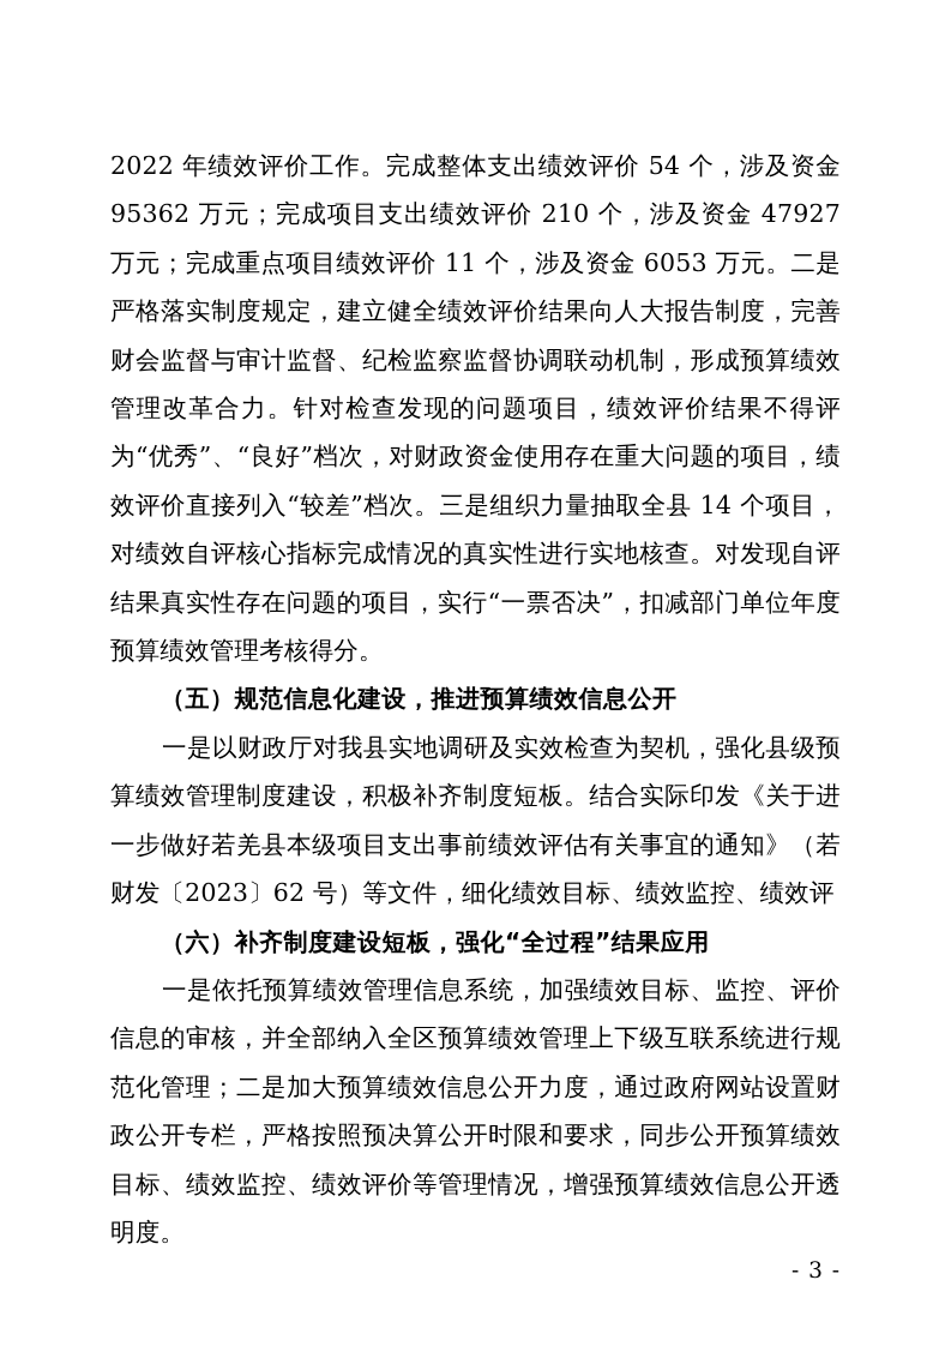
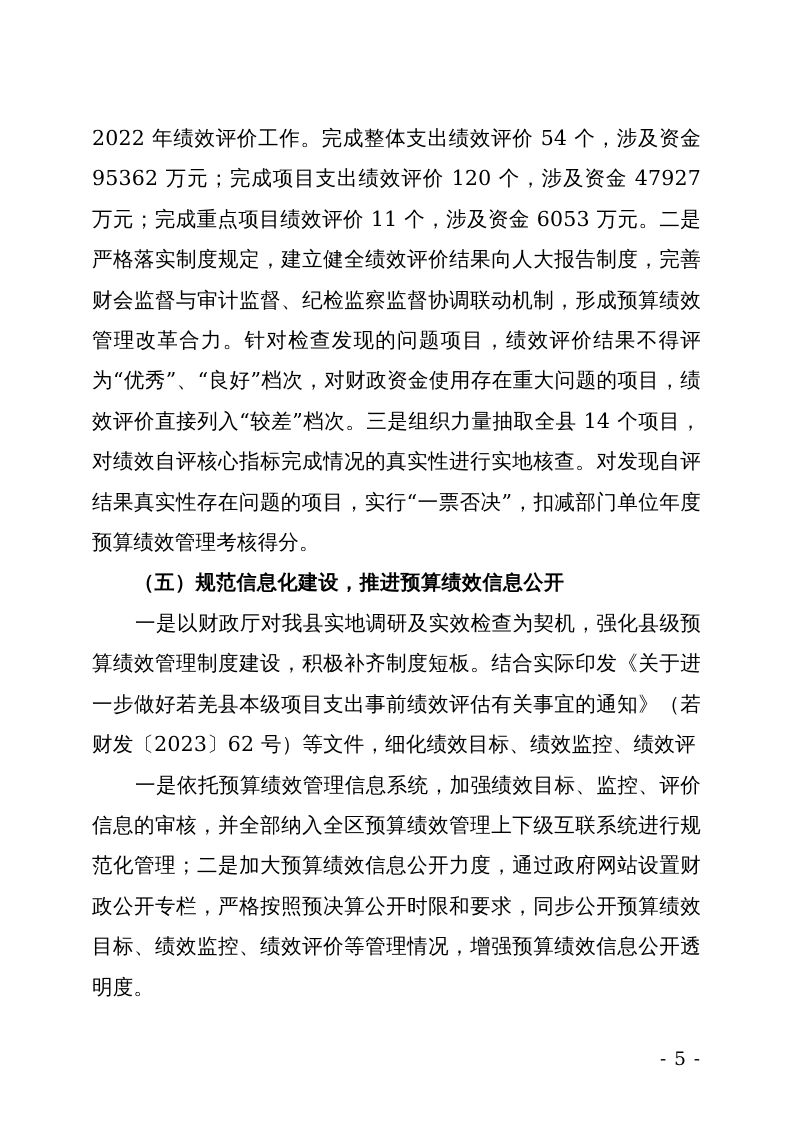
- 2022 年绩效评价工作。完成整体支出绩效评价 54 个，涉及资金 95362 万元；完成项目支出绩效评价 210 个，涉及资金 47927 万元；完成重点项目绩效评价 11 个，涉及资金 6053 万元。二是严格落实制度规定，建立健全绩效评价结果向人大报告制度，完善财会监督与审计监督、纪检监察监督协调联动机制，形成预算绩效管理改革合力。针对检查发现的问题项目，绩效评价结果不得评为“优秀”、“良好”档次，对财政资金使用存在重大问题的项目，绩效评价直接列入“较差”档次。三是组织力量抽取全县 14 个项目，对绩效自评核心指标完成情况的真实性进行实地核查。对发现自评结果真实性存在问题的项目，实行“一票否决”，扣减部门单位年度预算绩效管理考核得分。
+ 2022 年绩效评价工作。完成整体支出绩效评价 54 个，涉及资金 95362 万元；完成项目支出绩效评价 120 个，涉及资金 47927 万元；完成重点项目绩效评价 11 个，涉及资金 6053 万元。二是严格落实制度规定，建立健全绩效评价结果向人大报告制度，完善财会监督与审计监督、纪检监察监督协调联动机制，形成预算绩效管理改革合力。针对检查发现的问题项目，绩效评价结果不得评为“优秀”、“良好”档次，对财政资金使用存在重大问题的项目，绩效评价直接列入“较差”档次。三是组织力量抽取全县 14 个项目，对绩效自评核心指标完成情况的真实性进行实地核查。对发现自评结果真实性存在问题的项目，实行“一票否决”，扣减部门单位年度预算绩效管理考核得分。
  （五）规范信息化建设，推进预算绩效信息公开
  一是以财政厅对我县实地调研及实效检查为契机，强化县级预算绩效管理制度建设，积极补齐制度短板。结合实际印发《关于进一步做好若羌县本级项目支出事前绩效评估有关事宜的通知》（若财发〔2023〕62 号）等文件，细化绩效目标、绩效监控、绩效评
- （六）补齐制度建设短板，强化“全过程”结果应用
  一是依托预算绩效管理信息系统，加强绩效目标、监控、评价信息的审核，并全部纳入全区预算绩效管理上下级互联系统进行规范化管理；二是加大预算绩效信息公开力度，通过政府网站设置财政公开专栏，严格按照预决算公开时限和要求，同步公开预算绩效目标、绩效监控、绩效评价等管理情况，增强预算绩效信息公开透明度。
- - 3 -
+ - 5 -
